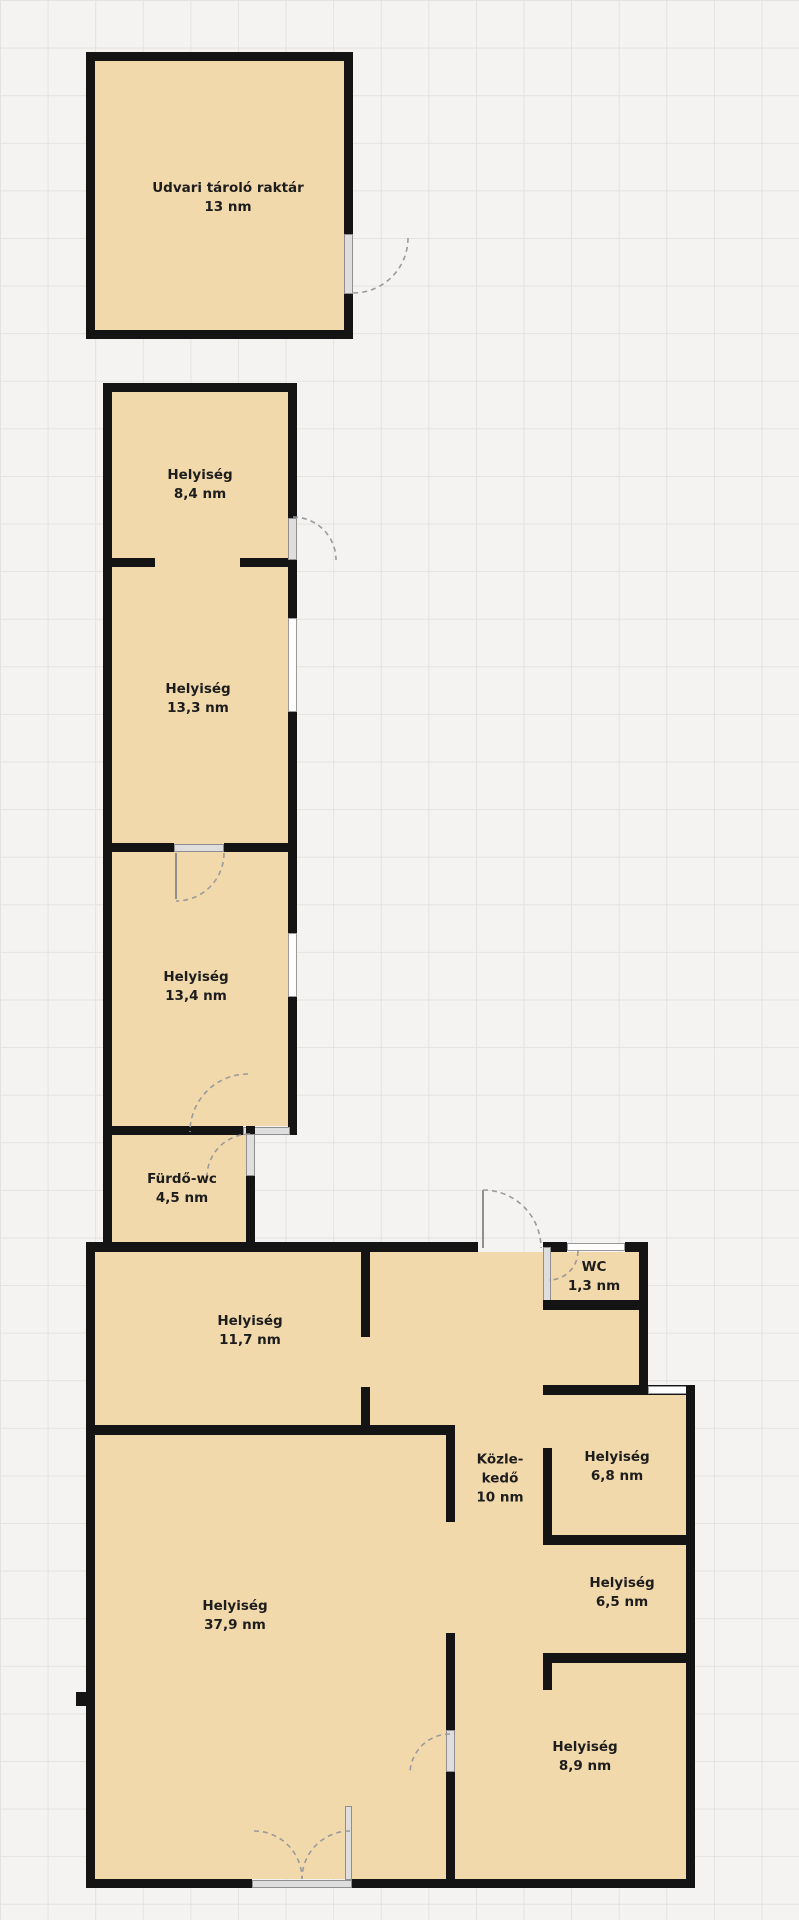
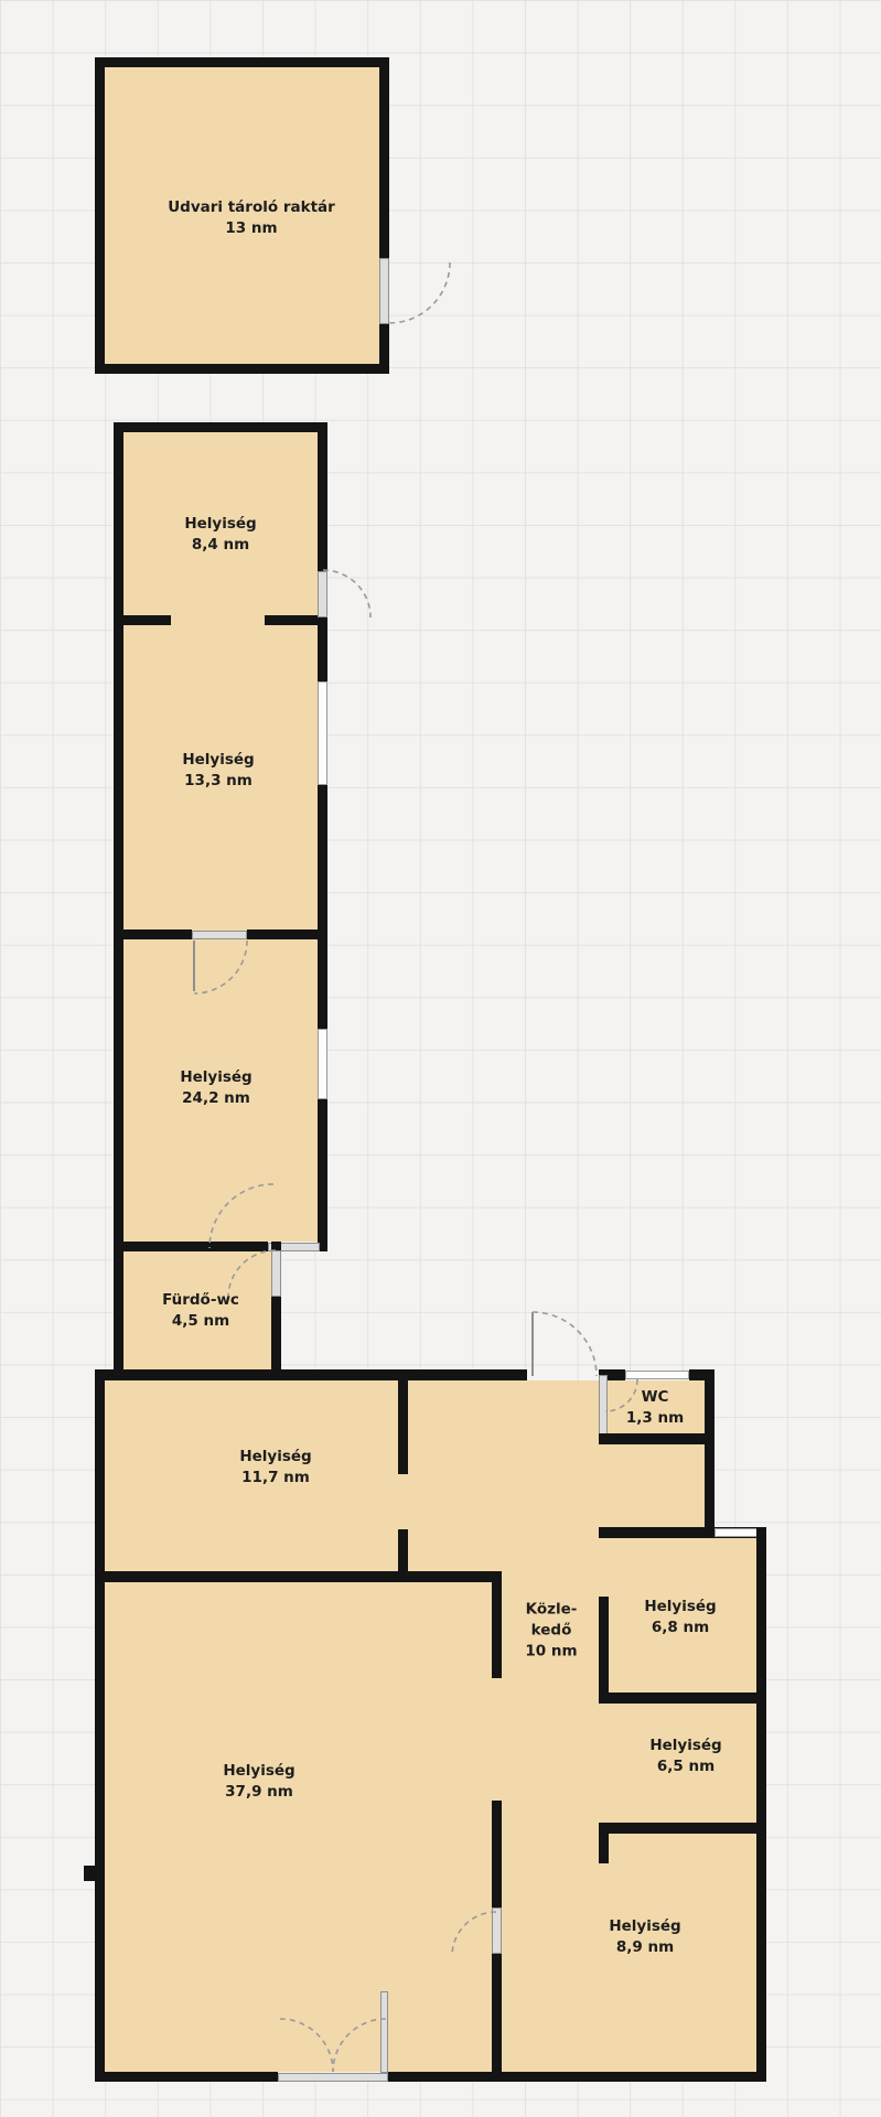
  Udvari tároló raktár
  13 nm
  Helyiség
  8,4 nm
  Helyiség
  13,3 nm
  Helyiség
- 13,4 nm
+ 24,2 nm
  Fürdő-wc
  4,5 nm
  Helyiség
  11,7 nm
  WC
  1,3 nm
  Közle-
  kedő
  10 nm
  Helyiség
  6,8 nm
  Helyiség
  6,5 nm
  Helyiség
  37,9 nm
  Helyiség
  8,9 nm
